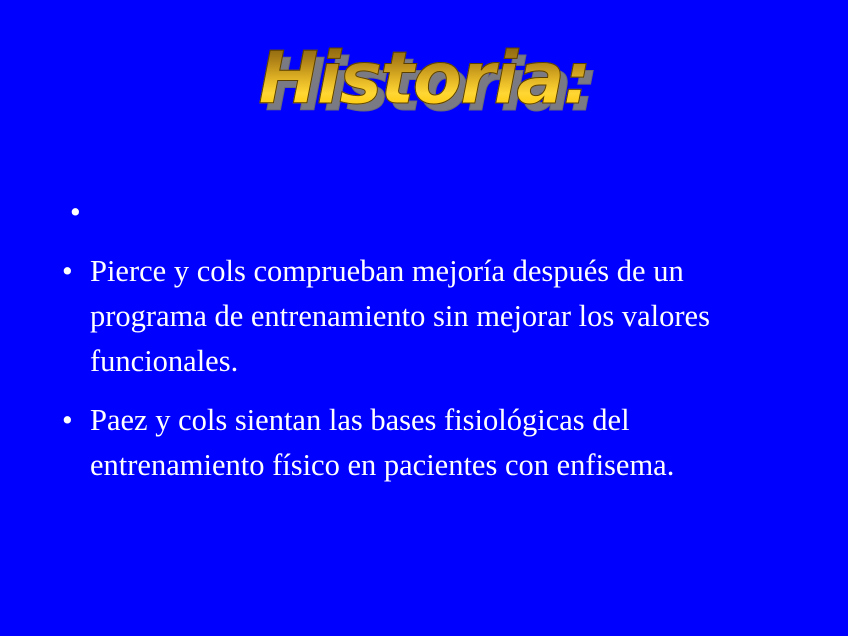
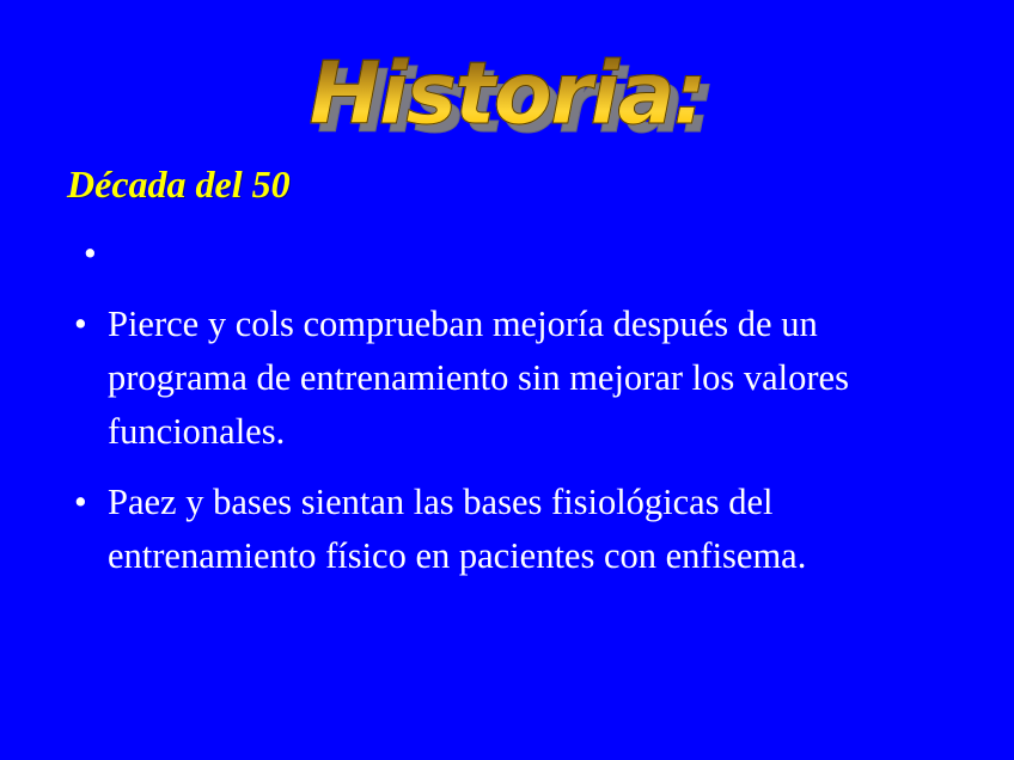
  Historia:
+ Década del 50
  •
  •
  Pierce y cols comprueban mejoría después de un programa de entrenamiento sin mejorar los valores funcionales.
  •
- Paez y cols sientan las bases fisiológicas del entrenamiento físico en pacientes con enfisema.
+ Paez y bases sientan las bases fisiológicas del entrenamiento físico en pacientes con enfisema.
